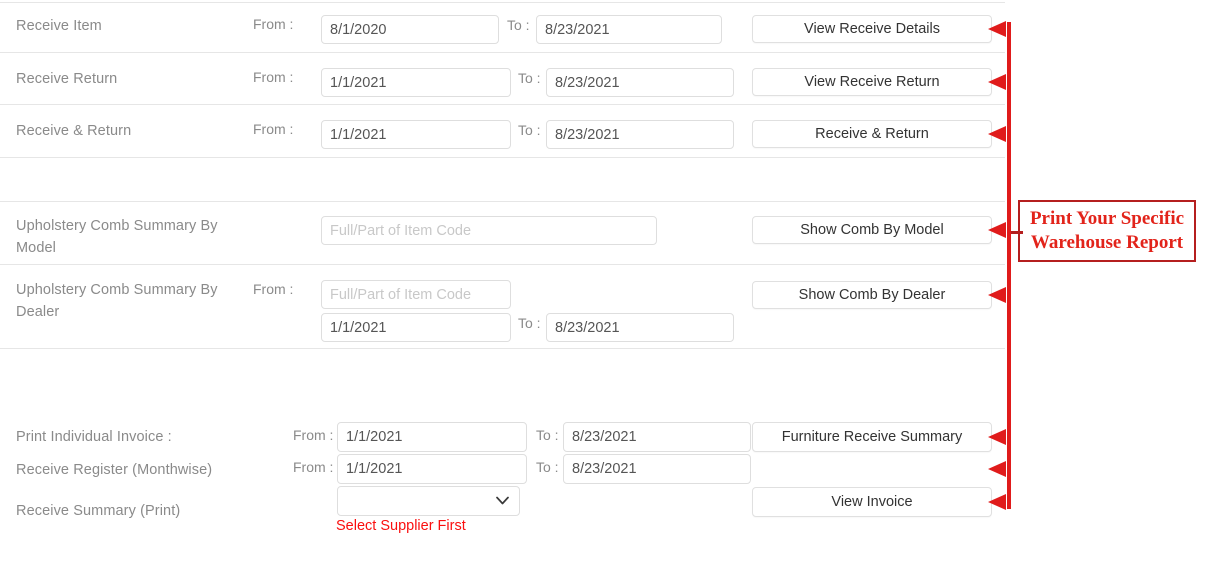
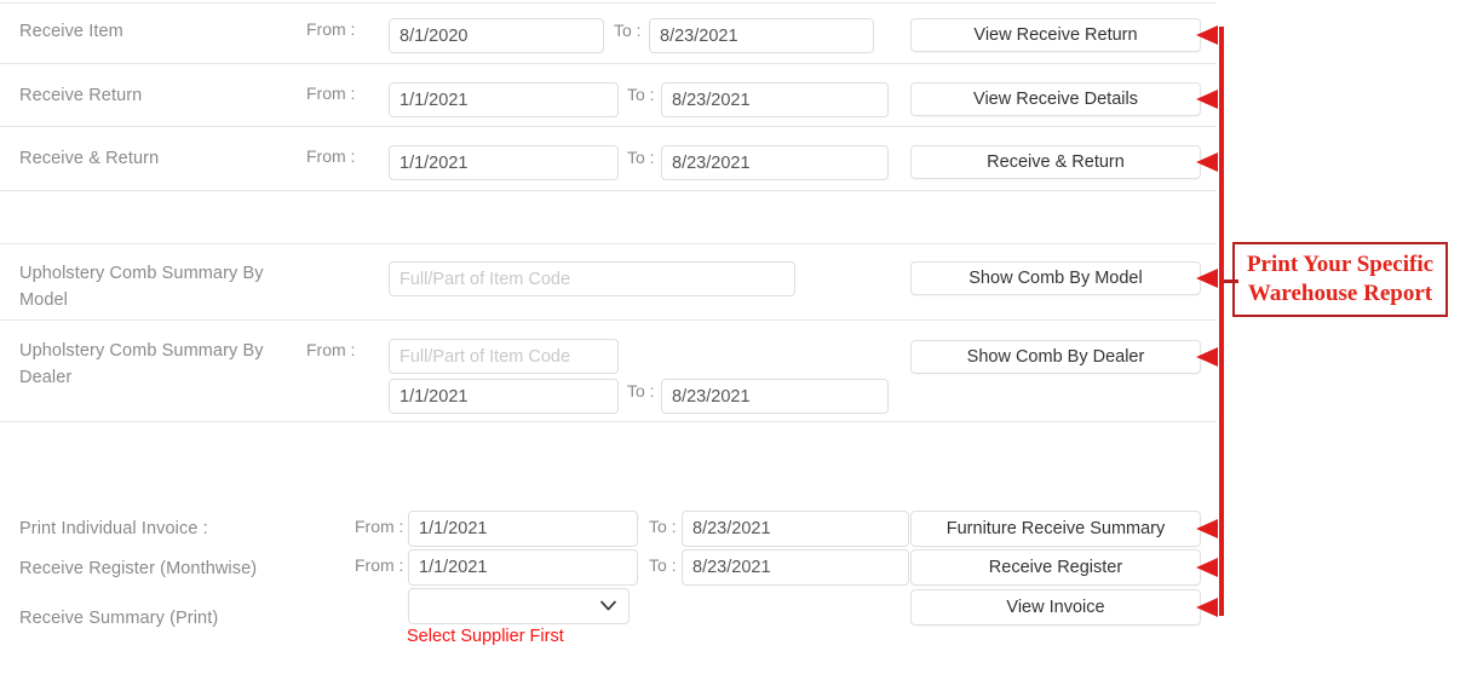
  Receive Item
  From :
  8/1/2020
  To :
  8/23/2021
- View Receive Details
+ View Receive Return
  Receive Return
  From :
  1/1/2021
  To :
  8/23/2021
- View Receive Return
+ View Receive Details
  Receive & Return
  From :
  1/1/2021
  To :
  8/23/2021
  Receive & Return
  Upholstery Comb Summary By
  Model
  Full/Part of Item Code
  Show Comb By Model
  Upholstery Comb Summary By
  Dealer
  From :
  Full/Part of Item Code
  1/1/2021
  To :
  8/23/2021
  Show Comb By Dealer
  Print Individual Invoice :
  From :
  1/1/2021
  To :
  8/23/2021
  Furniture Receive Summary
  Receive Register (Monthwise)
  From :
  1/1/2021
  To :
  8/23/2021
+ Receive Register
  Receive Summary (Print)
  Select Supplier First
  View Invoice
  Print Your Specific
  Warehouse Report
